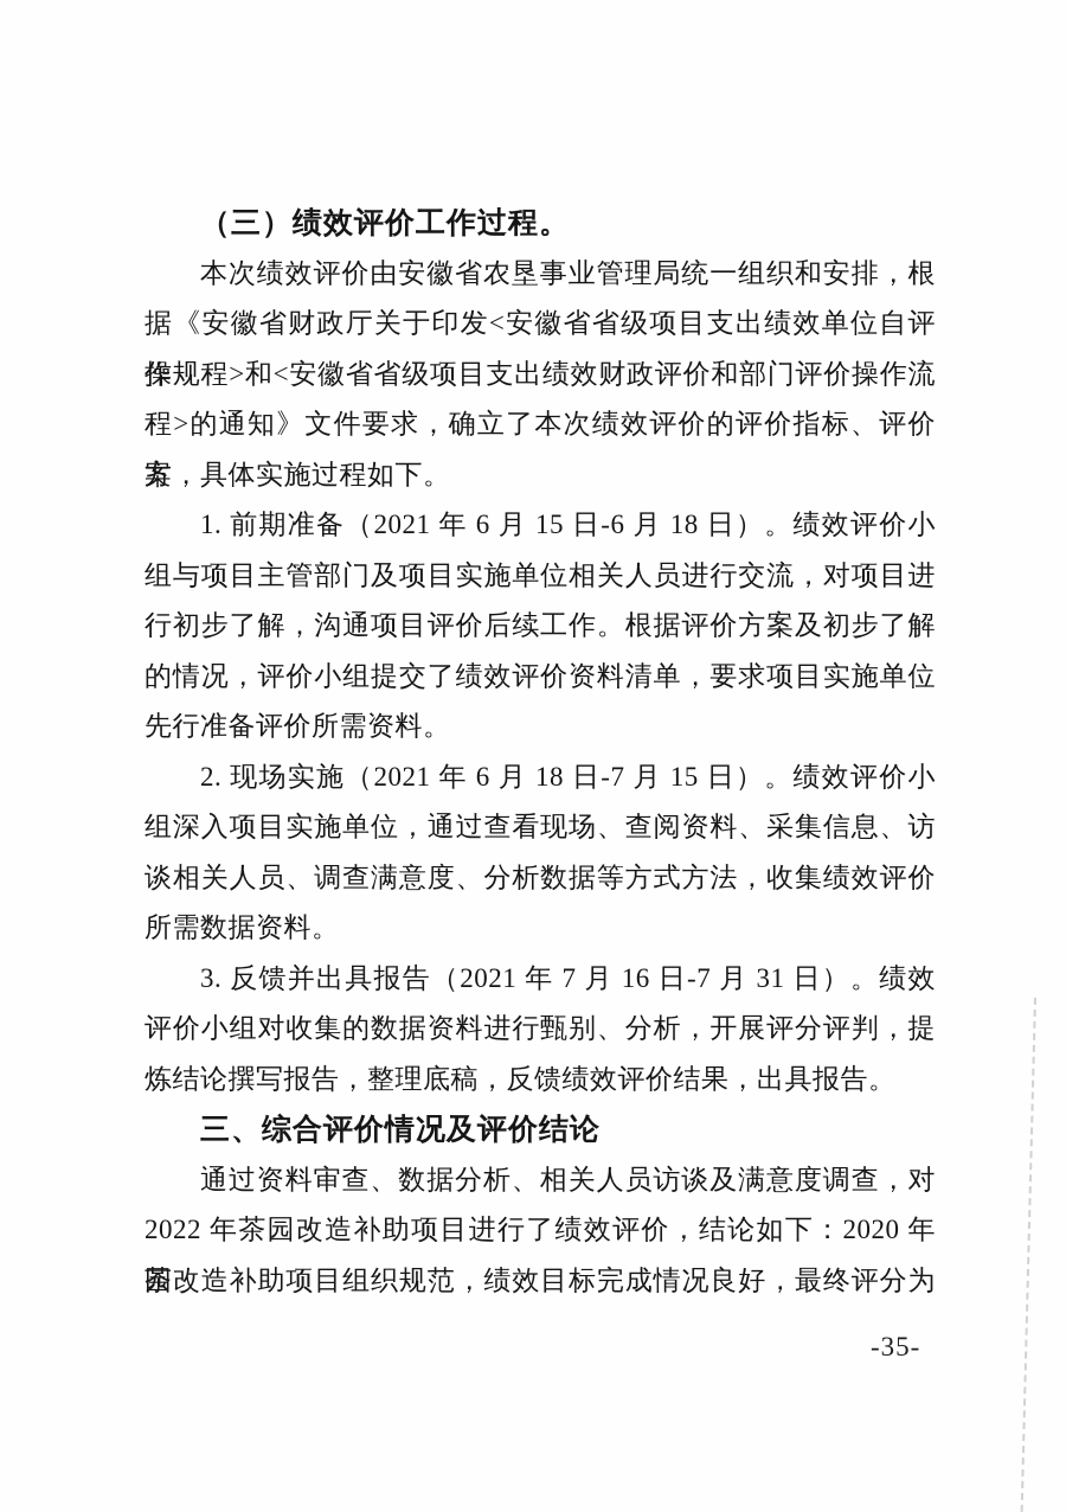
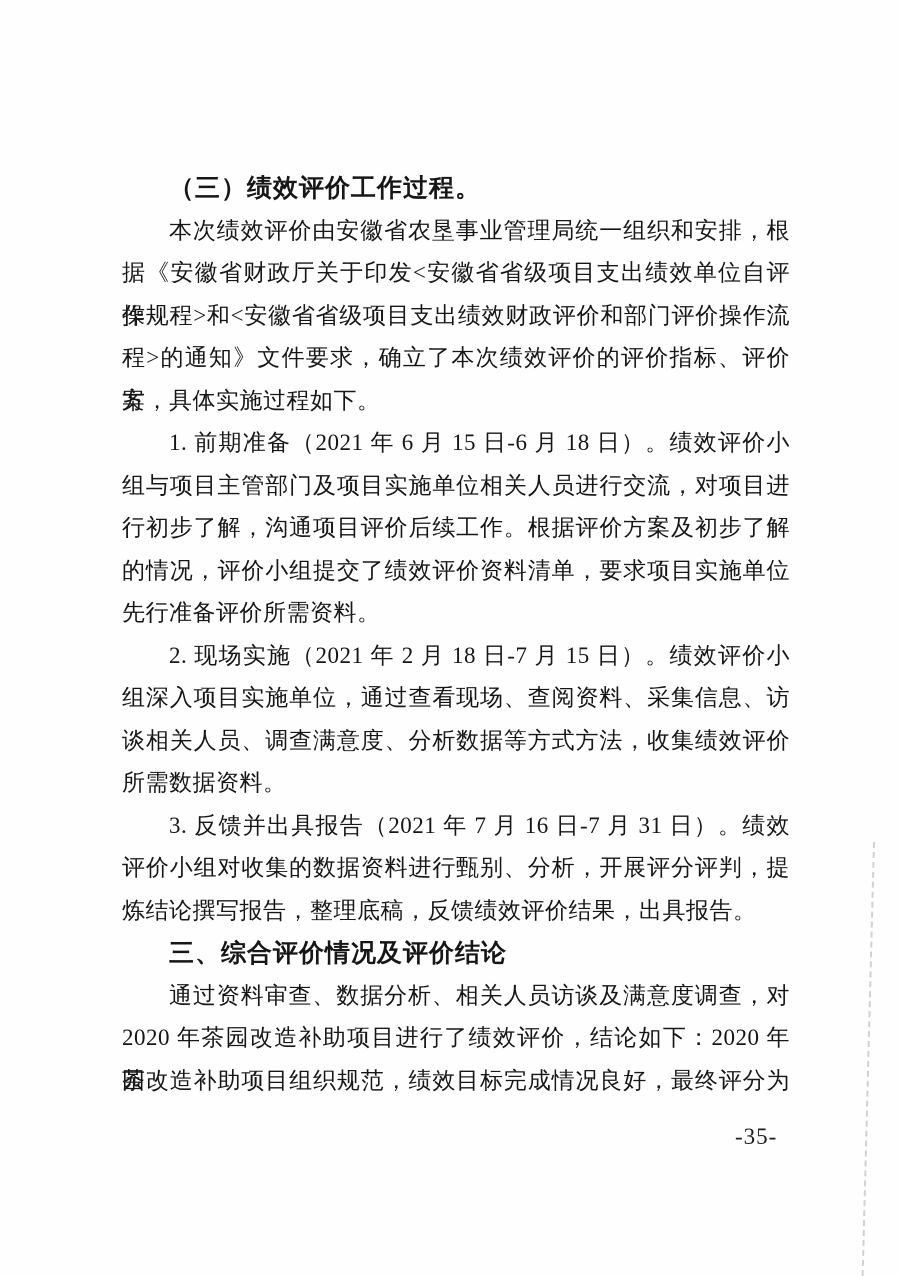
  （三）绩效评价工作过程。
  本次绩效评价由安徽省农垦事业管理局统一组织和安排，根
  据《安徽省财政厅关于印发<安徽省省级项目支出绩效单位自评操
  作规程>和<安徽省省级项目支出绩效财政评价和部门评价操作流
  程>的通知》文件要求，确立了本次绩效评价的评价指标、评价方
  案，具体实施过程如下。
  1. 前期准备（2021 年 6 月 15 日-6 月 18 日）。绩效评价小
  组与项目主管部门及项目实施单位相关人员进行交流，对项目进
  行初步了解，沟通项目评价后续工作。根据评价方案及初步了解
  的情况，评价小组提交了绩效评价资料清单，要求项目实施单位
  先行准备评价所需资料。
- 2. 现场实施（2021 年 6 月 18 日-7 月 15 日）。绩效评价小
+ 2. 现场实施（2021 年 2 月 18 日-7 月 15 日）。绩效评价小
  组深入项目实施单位，通过查看现场、查阅资料、采集信息、访
  谈相关人员、调查满意度、分析数据等方式方法，收集绩效评价
  所需数据资料。
  3. 反馈并出具报告（2021 年 7 月 16 日-7 月 31 日）。绩效
  评价小组对收集的数据资料进行甄别、分析，开展评分评判，提
  炼结论撰写报告，整理底稿，反馈绩效评价结果，出具报告。
  三、综合评价情况及评价结论
  通过资料审查、数据分析、相关人员访谈及满意度调查，对
- 2022 年茶园改造补助项目进行了绩效评价，结论如下：2020 年茶
+ 2020 年茶园改造补助项目进行了绩效评价，结论如下：2020 年茶
  园改造补助项目组织规范，绩效目标完成情况良好，最终评分为
  -35-
